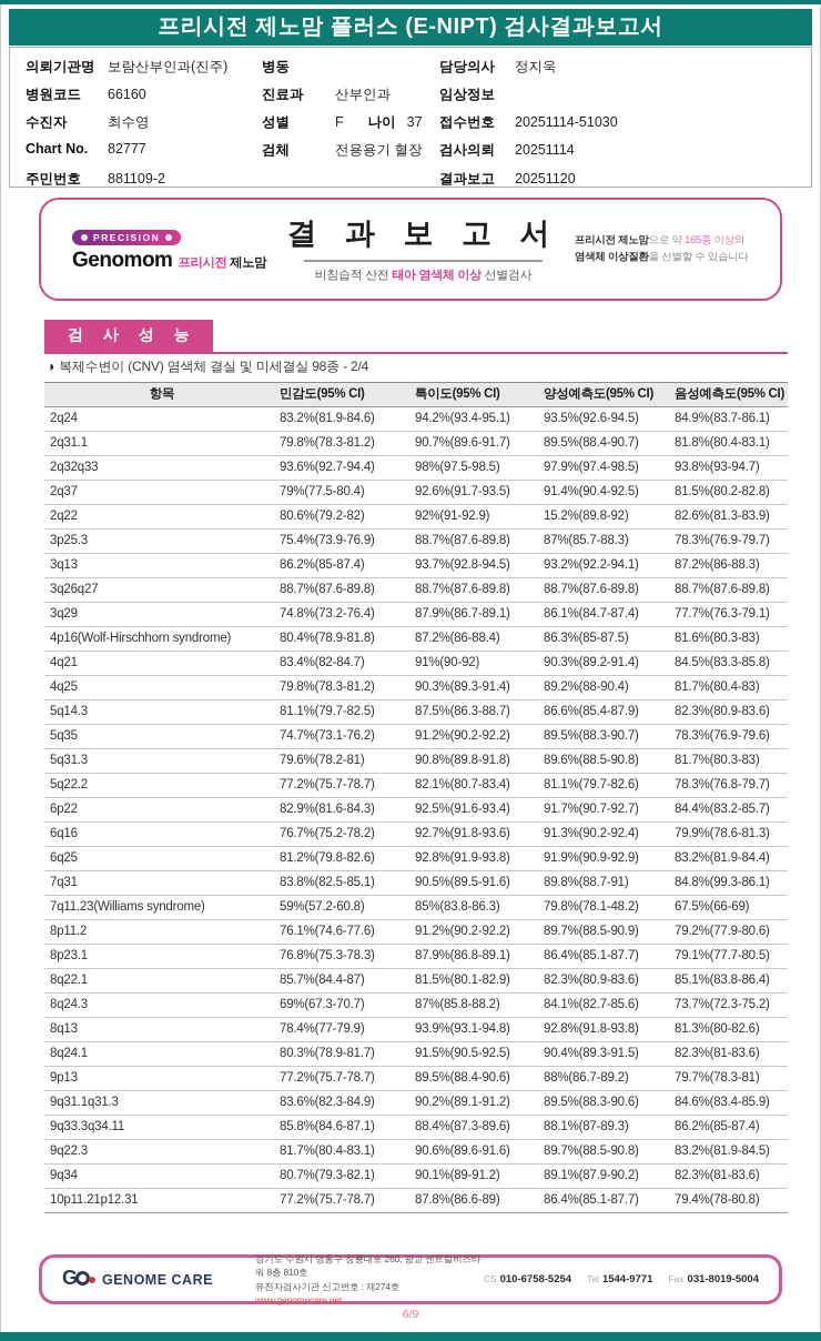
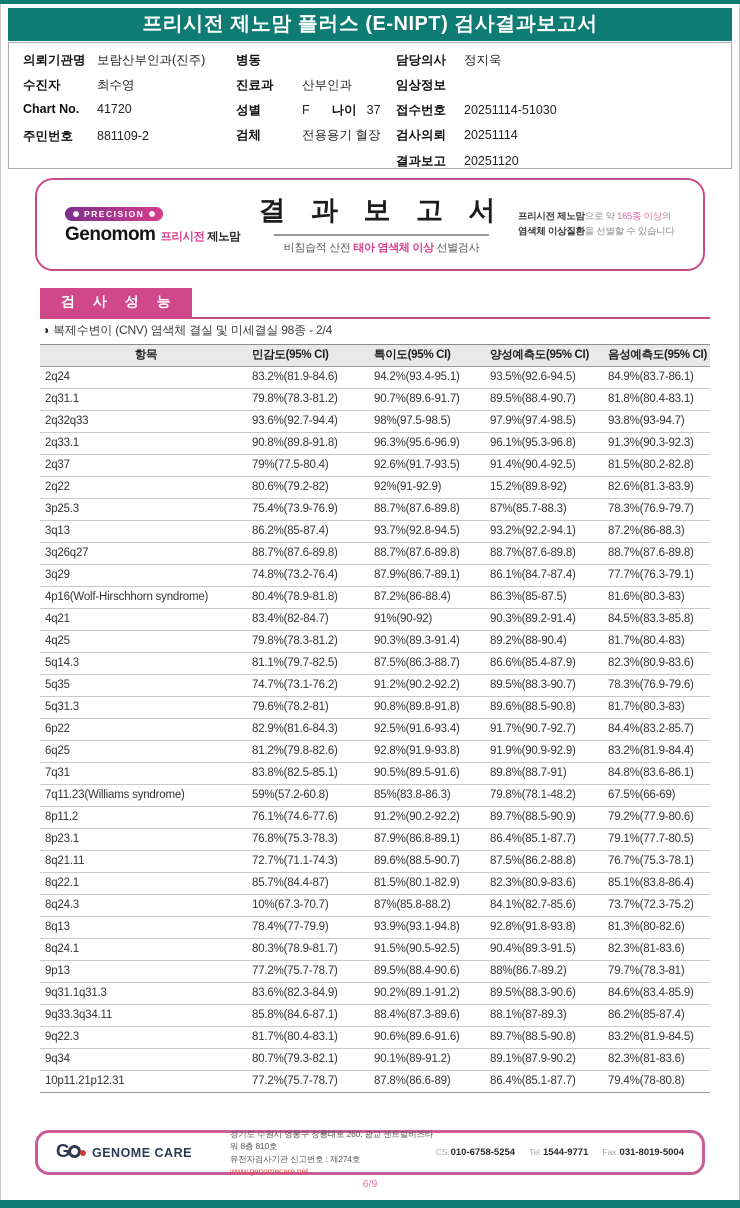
  프리시전 제노맘 플러스 (E-NIPT) 검사결과보고서
  의뢰기관명
  보람산부인과(진주)
- 병원코드
- 66160
  수진자
  최수영
  Chart No.
- 82777
+ 41720
  주민번호
  881109-2
  병동
  진료과
  산부인과
  성별
  F
  나이
  37
  검체
  전용용기 혈장
  담당의사
  정지욱
  임상정보
  접수번호
  20251114-51030
  검사의뢰
  20251114
  결과보고
  20251120
  PRECISION
  Genomom 프리시전 제노맘
  결 과 보 고 서
  비침습적 산전 태아 염색체 이상 선별검사
  프리시전 제노맘으로 약 165종 이상의
  염색체 이상질환을 선별할 수 있습니다
  검 사 성 능
  ◑ 복제수변이 (CNV) 염색체 결실 및 미세결실 98종 - 2/4
  항목	민감도(95% CI)	특이도(95% CI)	양성예측도(95% CI)	음성예측도(95% CI)
  2q24	83.2%(81.9-84.6)	94.2%(93.4-95.1)	93.5%(92.6-94.5)	84.9%(83.7-86.1)
  2q31.1	79.8%(78.3-81.2)	90.7%(89.6-91.7)	89.5%(88.4-90.7)	81.8%(80.4-83.1)
  2q32q33	93.6%(92.7-94.4)	98%(97.5-98.5)	97.9%(97.4-98.5)	93.8%(93-94.7)
+ 2q33.1	90.8%(89.8-91.8)	96.3%(95.6-96.9)	96.1%(95.3-96.8)	91.3%(90.3-92.3)
  2q37	79%(77.5-80.4)	92.6%(91.7-93.5)	91.4%(90.4-92.5)	81.5%(80.2-82.8)
  2q22	80.6%(79.2-82)	92%(91-92.9)	15.2%(89.8-92)	82.6%(81.3-83.9)
  3p25.3	75.4%(73.9-76.9)	88.7%(87.6-89.8)	87%(85.7-88.3)	78.3%(76.9-79.7)
  3q13	86.2%(85-87.4)	93.7%(92.8-94.5)	93.2%(92.2-94.1)	87.2%(86-88.3)
  3q26q27	88.7%(87.6-89.8)	88.7%(87.6-89.8)	88.7%(87.6-89.8)	88.7%(87.6-89.8)
  3q29	74.8%(73.2-76.4)	87.9%(86.7-89.1)	86.1%(84.7-87.4)	77.7%(76.3-79.1)
  4p16(Wolf-Hirschhorn syndrome)	80.4%(78.9-81.8)	87.2%(86-88.4)	86.3%(85-87.5)	81.6%(80.3-83)
  4q21	83.4%(82-84.7)	91%(90-92)	90.3%(89.2-91.4)	84.5%(83.3-85.8)
  4q25	79.8%(78.3-81.2)	90.3%(89.3-91.4)	89.2%(88-90.4)	81.7%(80.4-83)
  5q14.3	81.1%(79.7-82.5)	87.5%(86.3-88.7)	86.6%(85.4-87.9)	82.3%(80.9-83.6)
  5q35	74.7%(73.1-76.2)	91.2%(90.2-92.2)	89.5%(88.3-90.7)	78.3%(76.9-79.6)
  5q31.3	79.6%(78.2-81)	90.8%(89.8-91.8)	89.6%(88.5-90.8)	81.7%(80.3-83)
- 5q22.2	77.2%(75.7-78.7)	82.1%(80.7-83.4)	81.1%(79.7-82.6)	78.3%(76.8-79.7)
  6p22	82.9%(81.6-84.3)	92.5%(91.6-93.4)	91.7%(90.7-92.7)	84.4%(83.2-85.7)
- 6q16	76.7%(75.2-78.2)	92.7%(91.8-93.6)	91.3%(90.2-92.4)	79.9%(78.6-81.3)
  6q25	81.2%(79.8-82.6)	92.8%(91.9-93.8)	91.9%(90.9-92.9)	83.2%(81.9-84.4)
- 7q31	83.8%(82.5-85.1)	90.5%(89.5-91.6)	89.8%(88.7-91)	84.8%(99.3-86.1)
+ 7q31	83.8%(82.5-85.1)	90.5%(89.5-91.6)	89.8%(88.7-91)	84.8%(83.6-86.1)
  7q11.23(Williams syndrome)	59%(57.2-60.8)	85%(83.8-86.3)	79.8%(78.1-48.2)	67.5%(66-69)
  8p11.2	76.1%(74.6-77.6)	91.2%(90.2-92.2)	89.7%(88.5-90.9)	79.2%(77.9-80.6)
  8p23.1	76.8%(75.3-78.3)	87.9%(86.8-89.1)	86.4%(85.1-87.7)	79.1%(77.7-80.5)
+ 8q21.11	72.7%(71.1-74.3)	89.6%(88.5-90.7)	87.5%(86.2-88.8)	76.7%(75.3-78.1)
  8q22.1	85.7%(84.4-87)	81.5%(80.1-82.9)	82.3%(80.9-83.6)	85.1%(83.8-86.4)
- 8q24.3	69%(67.3-70.7)	87%(85.8-88.2)	84.1%(82.7-85.6)	73.7%(72.3-75.2)
+ 8q24.3	10%(67.3-70.7)	87%(85.8-88.2)	84.1%(82.7-85.6)	73.7%(72.3-75.2)
  8q13	78.4%(77-79.9)	93.9%(93.1-94.8)	92.8%(91.8-93.8)	81.3%(80-82.6)
  8q24.1	80.3%(78.9-81.7)	91.5%(90.5-92.5)	90.4%(89.3-91.5)	82.3%(81-83.6)
  9p13	77.2%(75.7-78.7)	89.5%(88.4-90.6)	88%(86.7-89.2)	79.7%(78.3-81)
  9q31.1q31.3	83.6%(82.3-84.9)	90.2%(89.1-91.2)	89.5%(88.3-90.6)	84.6%(83.4-85.9)
  9q33.3q34.11	85.8%(84.6-87.1)	88.4%(87.3-89.6)	88.1%(87-89.3)	86.2%(85-87.4)
  9q22.3	81.7%(80.4-83.1)	90.6%(89.6-91.6)	89.7%(88.5-90.8)	83.2%(81.9-84.5)
  9q34	80.7%(79.3-82.1)	90.1%(89-91.2)	89.1%(87.9-90.2)	82.3%(81-83.6)
  10p11.21p12.31	77.2%(75.7-78.7)	87.8%(86.6-89)	86.4%(85.1-87.7)	79.4%(78-80.8)
  G
  GENOME CARE
  경기도 수원시 영통구 창룡대로 260, 광교 센트럴비즈타워 8층 810호
  유전자검사기관 신고번호 : 제274호
  www.genomecare.net
  CS 010-6758-5254
  Tel 1544-9771
  Fax 031-8019-5004
  6/9
